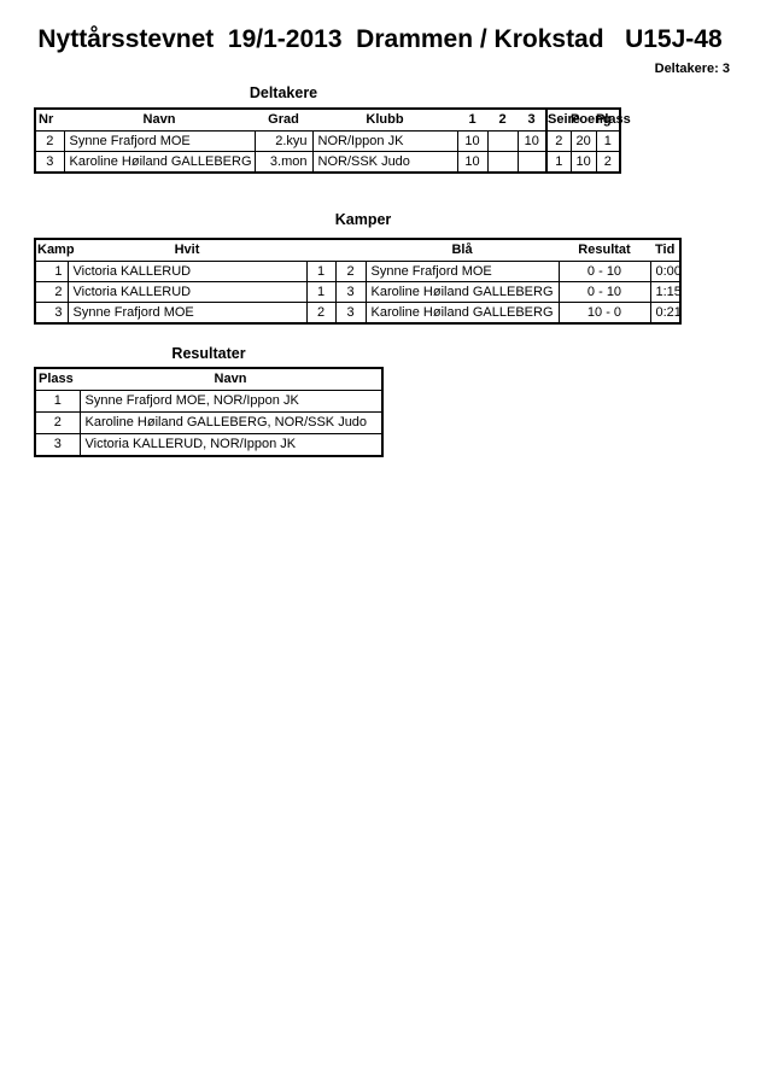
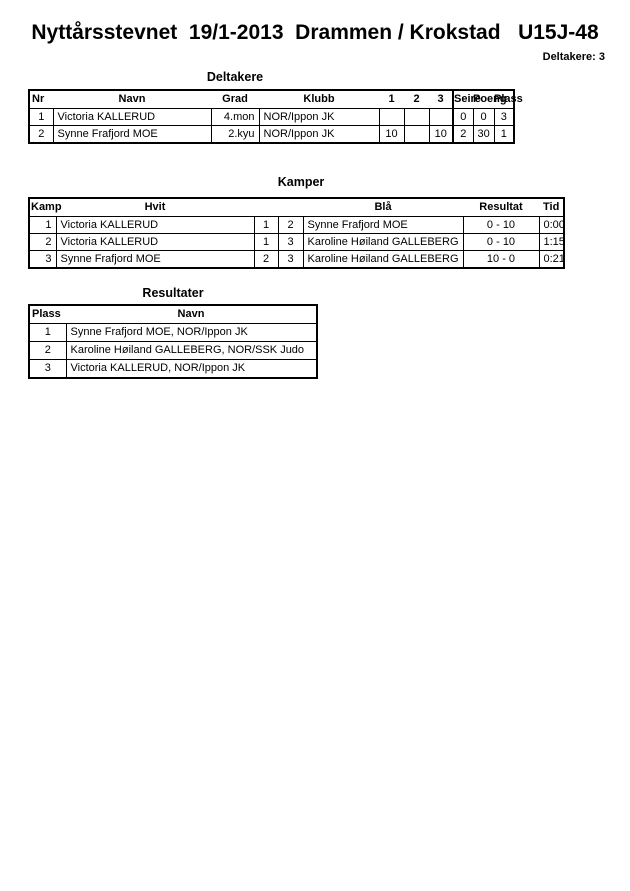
  Nyttårsstevnet 19/1-2013 Drammen / Krokstad U15J-48
  Deltakere: 3
  Deltakere
  Nr	Navn	Grad	Klubb	1	2	3	Seir	Poe	Plass
+ 1	Victoria KALLERUD	4.mon	NOR/Ippon JK				0	0	3
- 2	Synne Frafjord MOE	2.kyu	NOR/Ippon JK	10		10	2	20	1
+ 2	Synne Frafjord MOE	2.kyu	NOR/Ippon JK	10		10	2	30	1
- 3	Karoline Høiland GALLEBERG	3.mon	NOR/SSK Judo	10			1	10	2
  Kamper
  Kamp	Hvit			Blå	Resultat	Tid
  1	Victoria KALLERUD	1	2	Synne Frafjord MOE	0 - 10	0:00
  2	Victoria KALLERUD	1	3	Karoline Høiland GALLEBERG	0 - 10	1:15
  3	Synne Frafjord MOE	2	3	Karoline Høiland GALLEBERG	10 - 0	0:21
  Resultater
  Plass	Navn
  1	Synne Frafjord MOE, NOR/Ippon JK
  2	Karoline Høiland GALLEBERG, NOR/SSK Judo
  3	Victoria KALLERUD, NOR/Ippon JK
